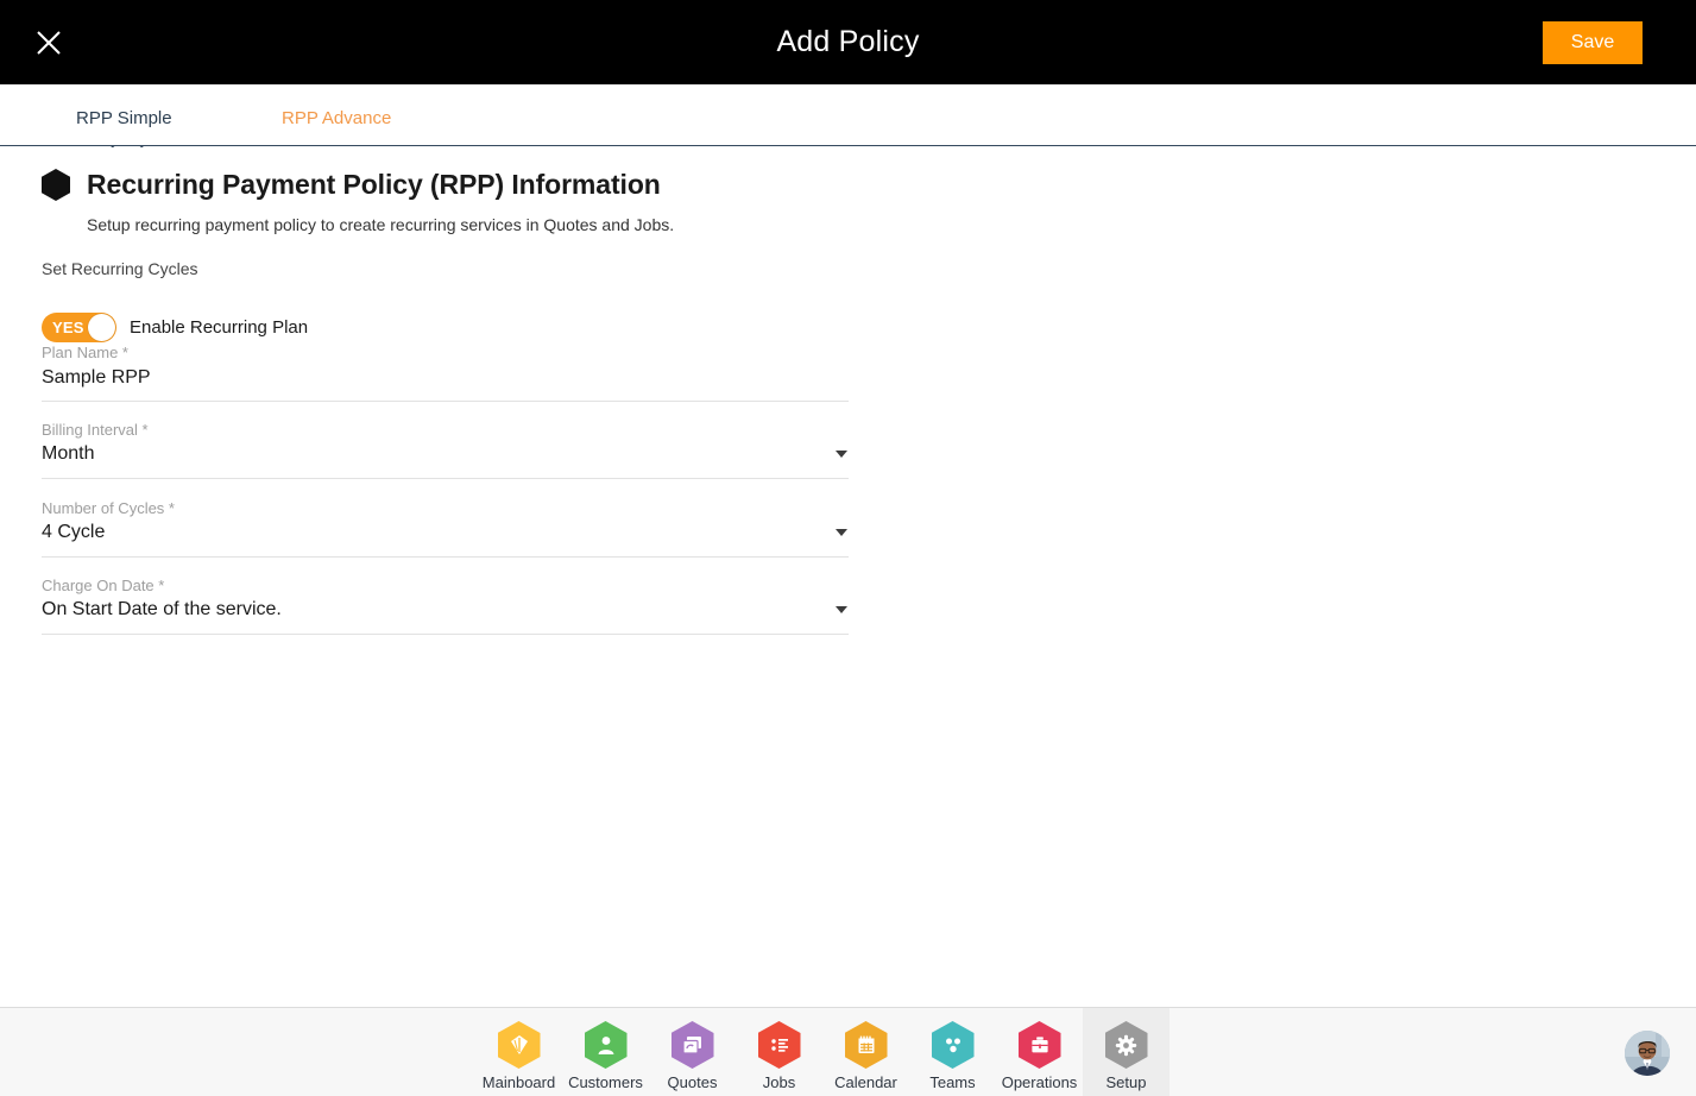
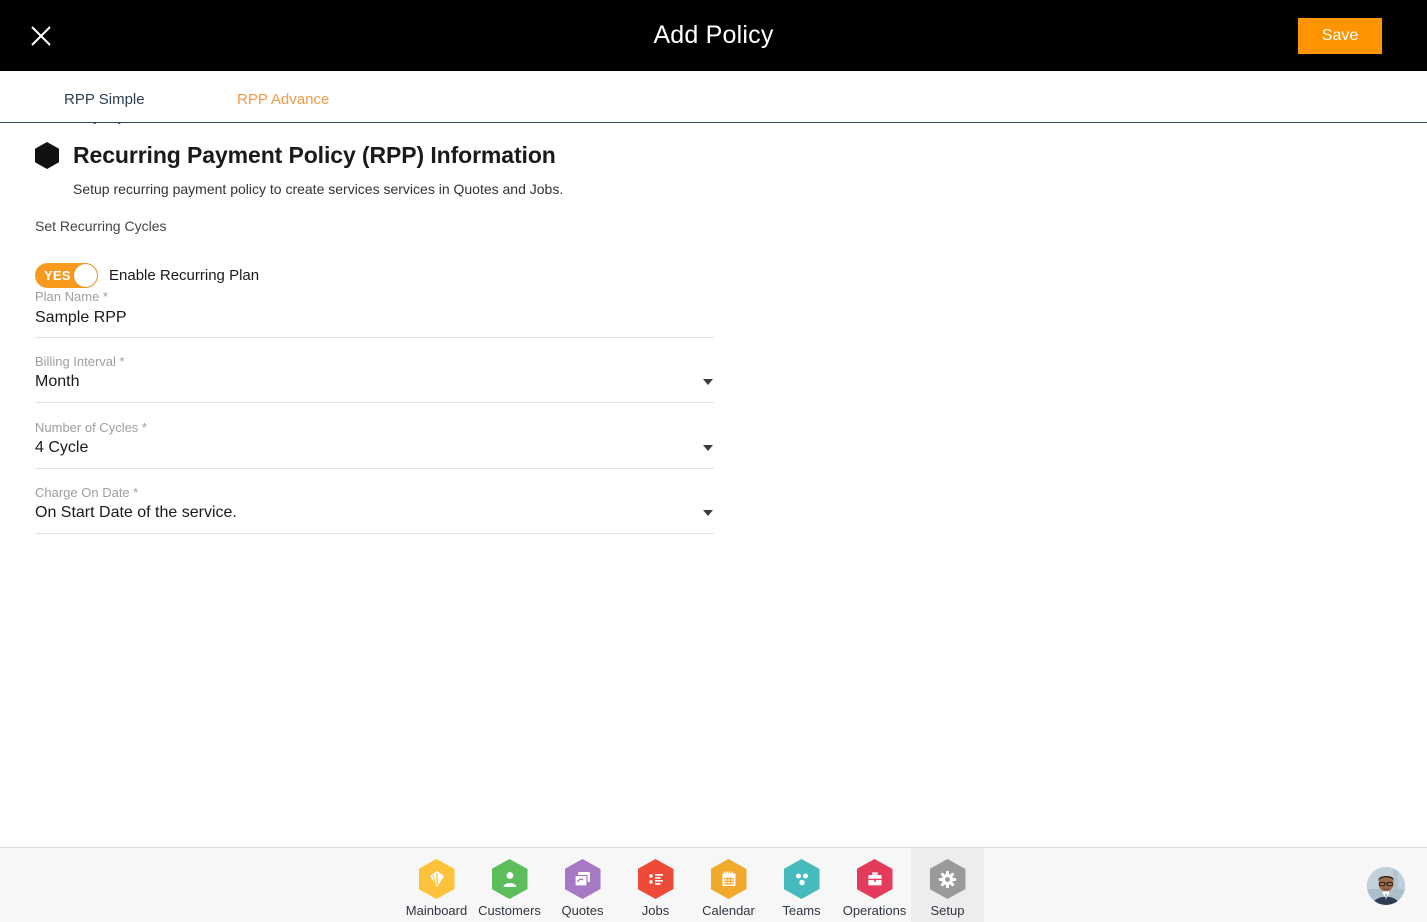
  Add Policy
  Save
  RPP Simple
  RPP Advance
  Recurring Payment Policy (RPP) Information
- Setup recurring payment policy to create recurring services in Quotes and Jobs.
+ Setup recurring payment policy to create services services in Quotes and Jobs.
  Set Recurring Cycles
  YES
  Enable Recurring Plan
  Plan Name *
  Sample RPP
  Billing Interval *
  Month
  Number of Cycles *
  4 Cycle
  Charge On Date *
  On Start Date of the service.
  Mainboard
  Customers
  Quotes
  Jobs
  Calendar
  Teams
  Operations
  Setup
